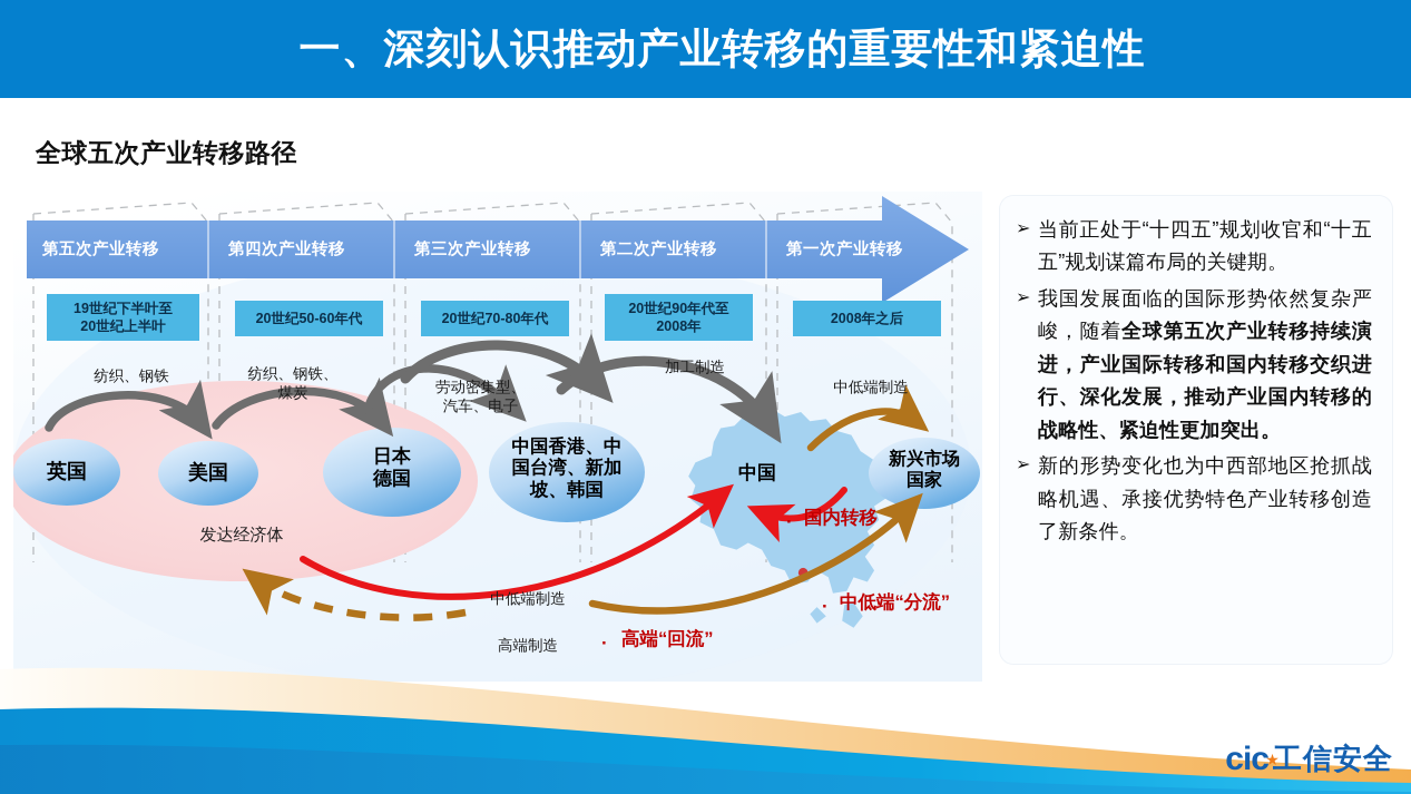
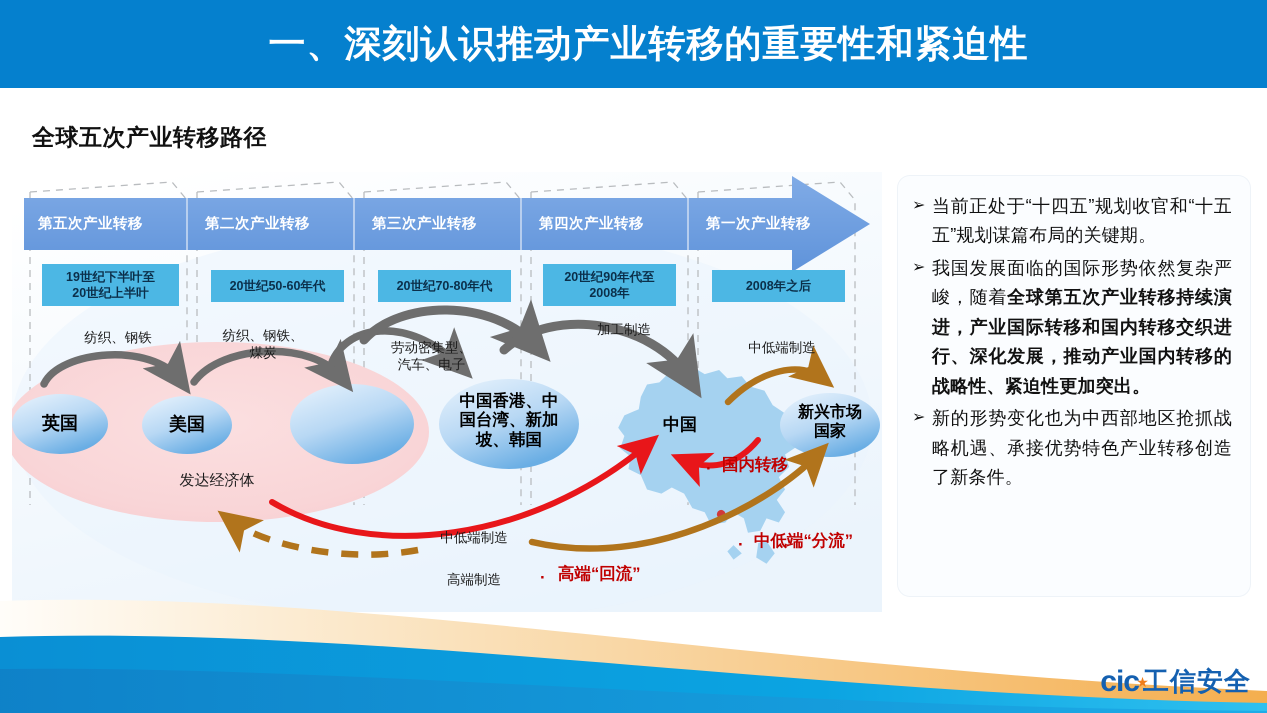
  一、深刻认识推动产业转移的重要性和紧迫性
  全球五次产业转移路径
  第五次产业转移
- 第四次产业转移
+ 第二次产业转移
  第三次产业转移
- 第二次产业转移
+ 第四次产业转移
  第一次产业转移
  19世纪下半叶至
  20世纪上半叶
  20世纪50-60年代
  20世纪70-80年代
  20世纪90年代至
  2008年
  2008年之后
  英国
  美国
- 日本
- 德国
  中国香港、中
  国台湾、新加
  坡、韩国
  中国
  新兴市场
  国家
  发达经济体
  纺织、钢铁
  纺织、钢铁、
  煤炭
  劳动密集型、
  汽车、电子
  加工制造
  中低端制造
  中低端制造
  高端制造
  ·
  国内转移
  ·
  中低端“分流”
  ·
  高端“回流”
  ➢
  当前正处于“十四五”规划收官和“十五五”规划谋篇布局的关键期。
  ➢
  我国发展面临的国际形势依然复杂严峻，随着全球第五次产业转移持续演进，产业国际转移和国内转移交织进行、深化发展，推动产业国内转移的战略性、紧迫性更加突出。
  ➢
  新的形势变化也为中西部地区抢抓战略机遇、承接优势特色产业转移创造了新条件。
  cic
  ★
  工信安全
